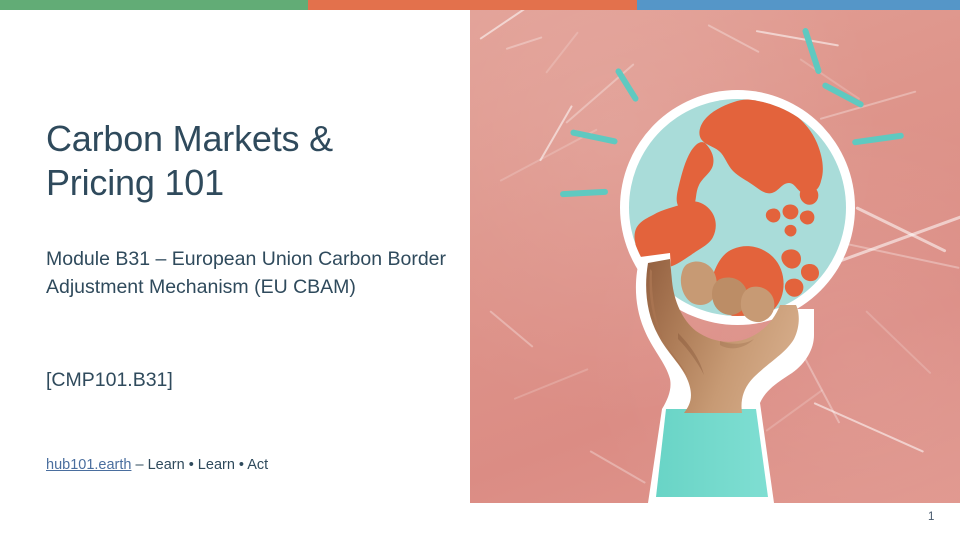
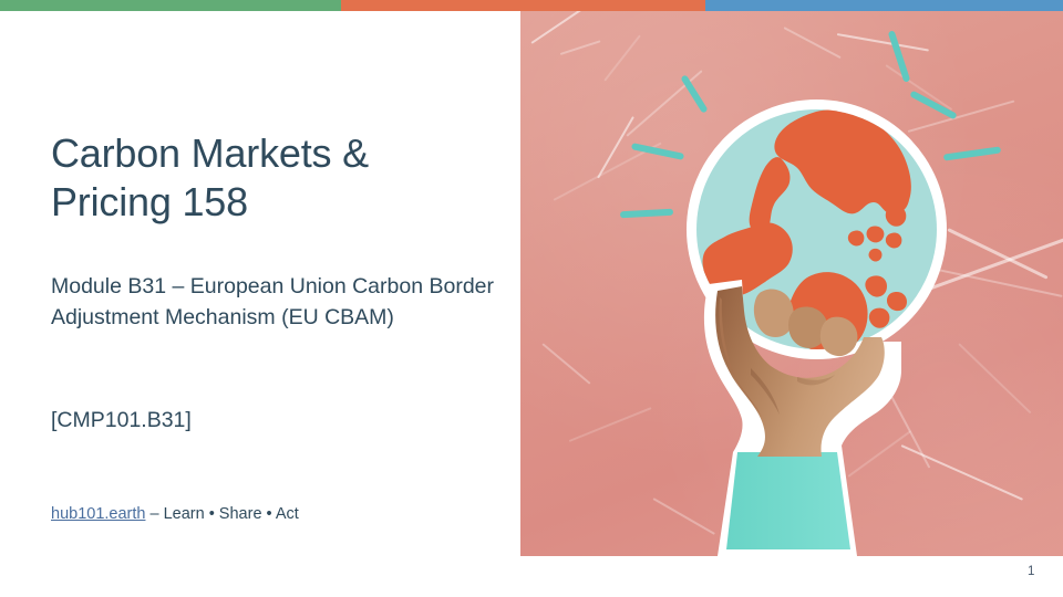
- Carbon Markets & Pricing 101
+ Carbon Markets & Pricing 158
  Module B31 – European Union Carbon Border Adjustment Mechanism (EU CBAM)
  [CMP101.B31]
- hub101.earth – Learn • Learn • Act
+ hub101.earth – Learn • Share • Act
  1
